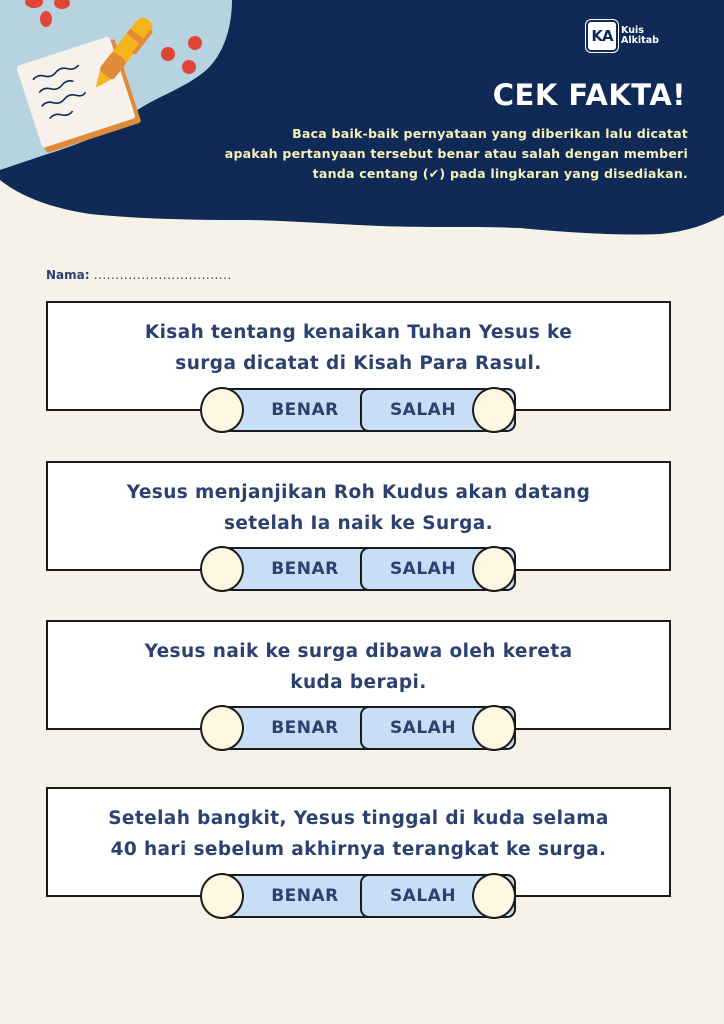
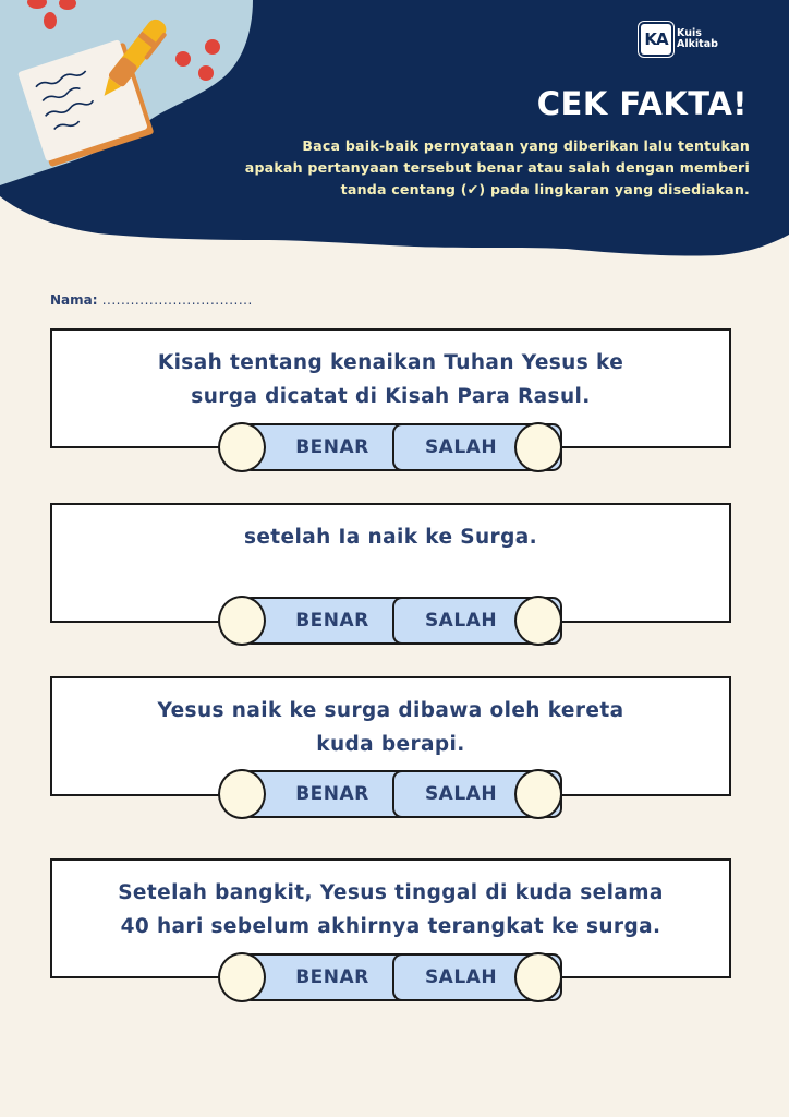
  KA
  Kuis
  Alkitab
  CEK FAKTA!
- Baca baik-baik pernyataan yang diberikan lalu dicatat
+ Baca baik-baik pernyataan yang diberikan lalu tentukan
  apakah pertanyaan tersebut benar atau salah dengan memberi
  tanda centang (✔) pada lingkaran yang disediakan.
  Nama: ................................
  Kisah tentang kenaikan Tuhan Yesus ke
  surga dicatat di Kisah Para Rasul.
  BENAR
  SALAH
- Yesus menjanjikan Roh Kudus akan datang
  setelah Ia naik ke Surga.
  BENAR
  SALAH
  Yesus naik ke surga dibawa oleh kereta
  kuda berapi.
  BENAR
  SALAH
  Setelah bangkit, Yesus tinggal di kuda selama
  40 hari sebelum akhirnya terangkat ke surga.
  BENAR
  SALAH
